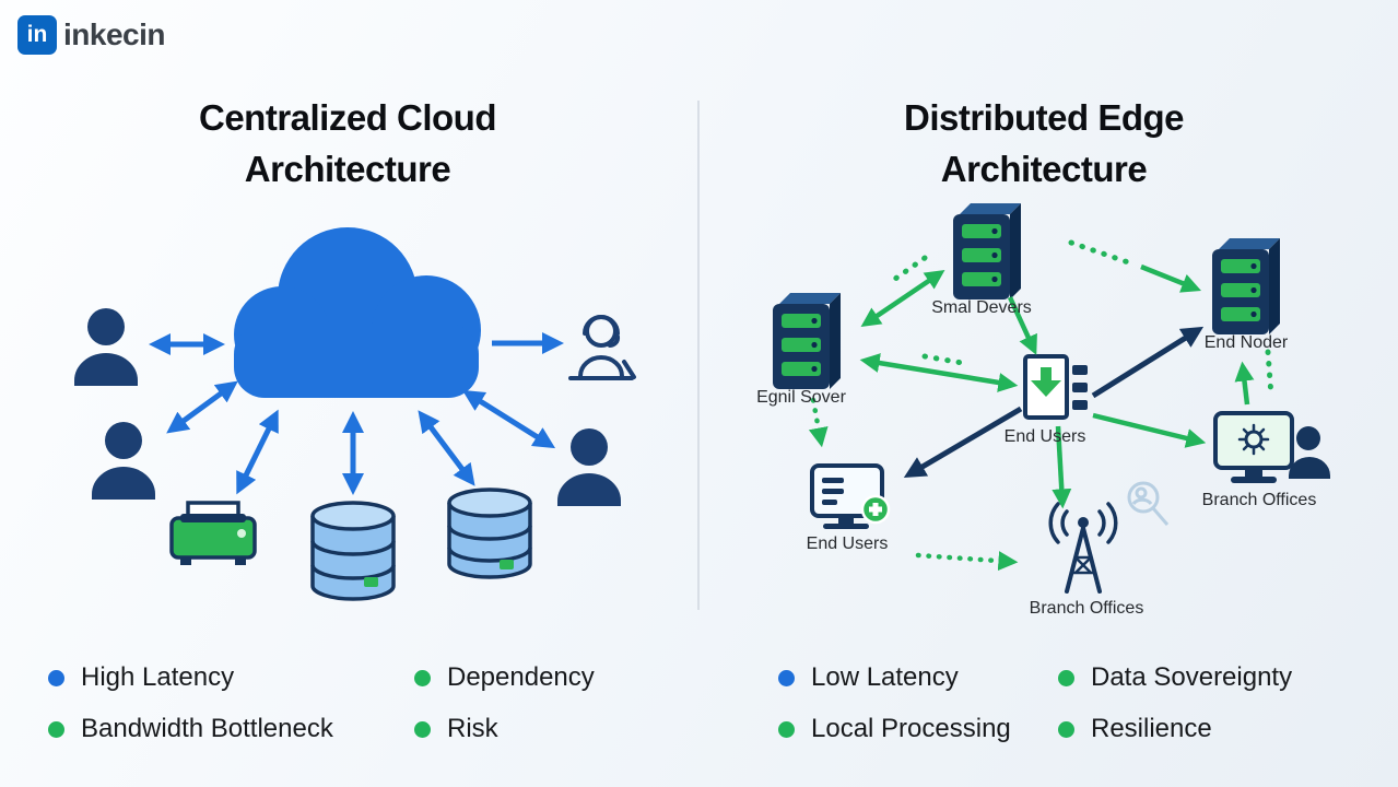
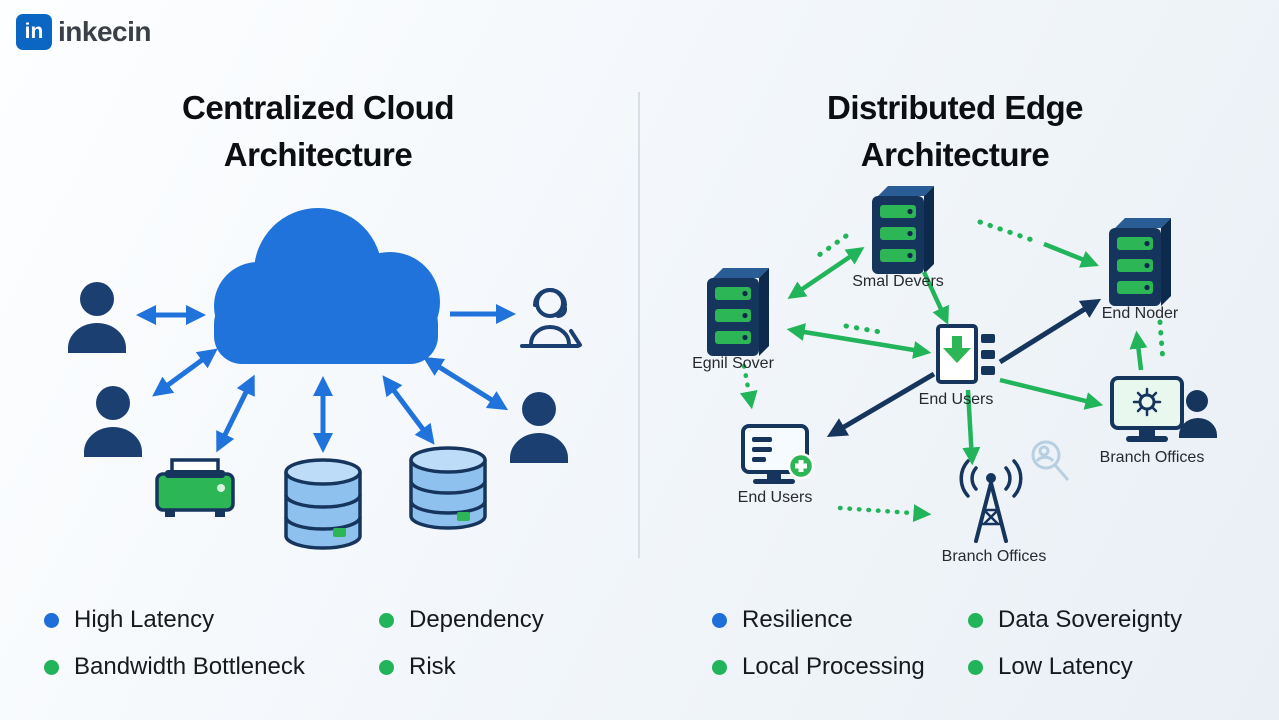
  in
  inkecin
  Centralized Cloud
  Architecture
  Distributed Edge
  Architecture
  Smal Devers
  Egnil Sover
  End Noder
  End Users
  End Users
  Branch Offices
  Branch Offices
  High Latency
  Dependency
  Bandwidth Bottleneck
  Risk
- Low Latency
+ Resilience
  Data Sovereignty
  Local Processing
- Resilience
+ Low Latency
